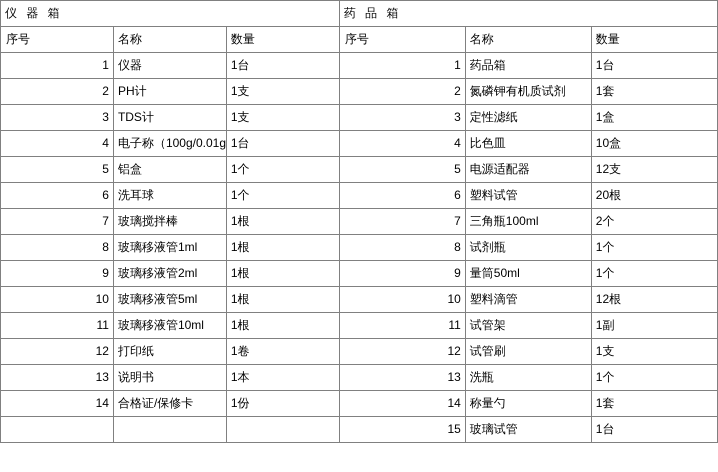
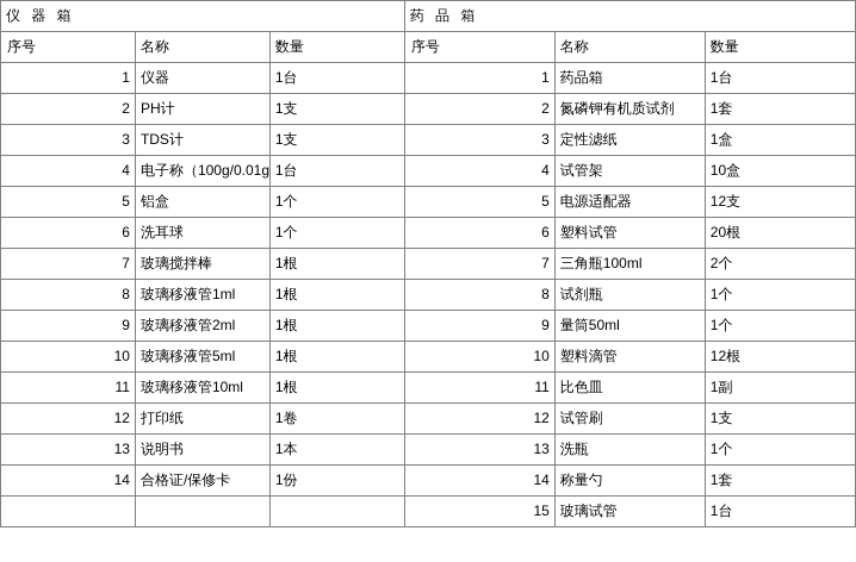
  仪 器 箱	药 品 箱
  序号	名称	数量	序号	名称	数量
  1	仪器	1台	1	药品箱	1台
  2	PH计	1支	2	氮磷钾有机质试剂	1套
  3	TDS计	1支	3	定性滤纸	1盒
- 4	电子称（100g/0.01g	1台	4	比色皿	10盒
+ 4	电子称（100g/0.01g	1台	4	试管架	10盒
  5	铝盒	1个	5	电源适配器	12支
  6	洗耳球	1个	6	塑料试管	20根
  7	玻璃搅拌棒	1根	7	三角瓶100ml	2个
  8	玻璃移液管1ml	1根	8	试剂瓶	1个
  9	玻璃移液管2ml	1根	9	量筒50ml	1个
  10	玻璃移液管5ml	1根	10	塑料滴管	12根
- 11	玻璃移液管10ml	1根	11	试管架	1副
+ 11	玻璃移液管10ml	1根	11	比色皿	1副
  12	打印纸	1卷	12	试管刷	1支
  13	说明书	1本	13	洗瓶	1个
  14	合格证/保修卡	1份	14	称量勺	1套
  			15	玻璃试管	1台
